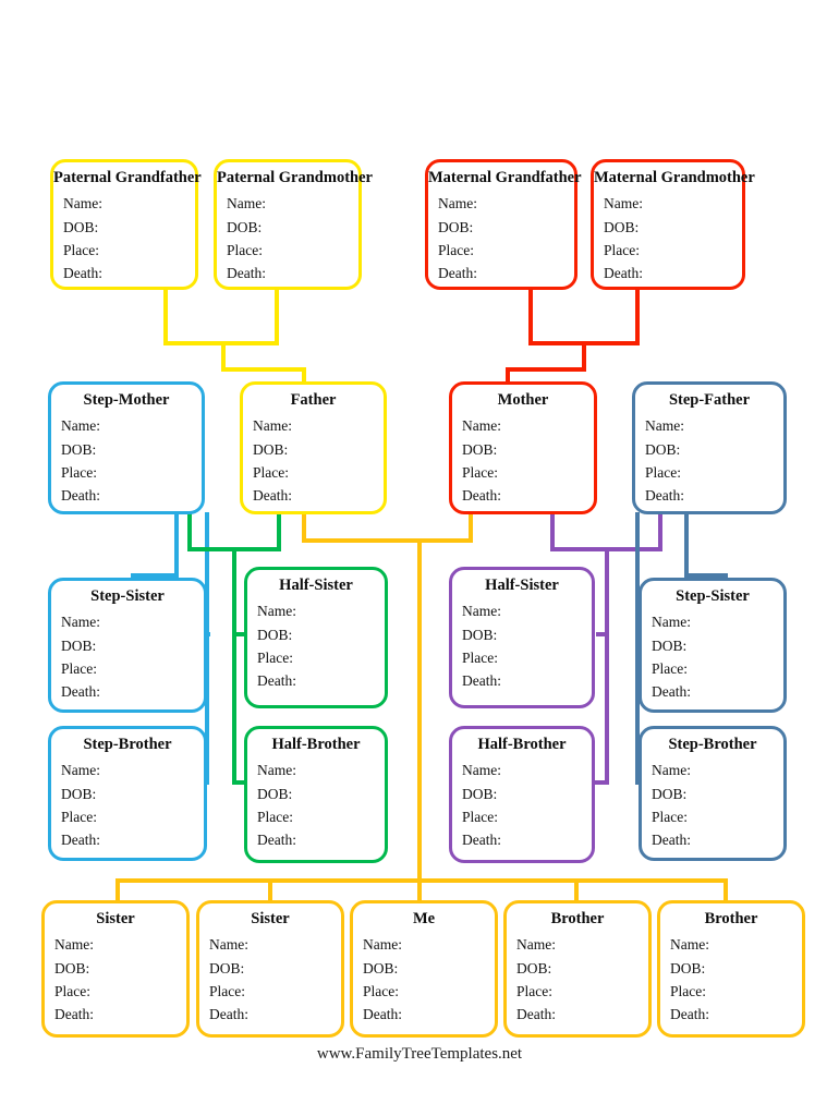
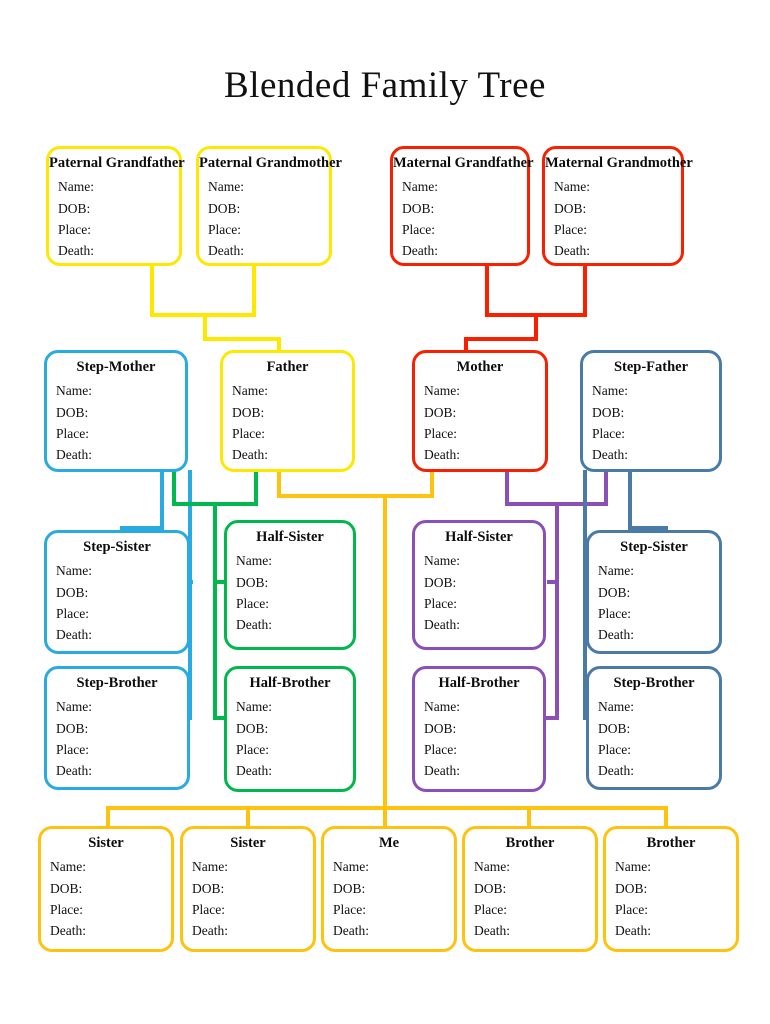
+ Blended Family Tree
  Paternal Grandfather
  Name:
  DOB:
  Place:
  Death:
  Paternal Grandmother
  Name:
  DOB:
  Place:
  Death:
  Maternal Grandfather
  Name:
  DOB:
  Place:
  Death:
  Maternal Grandmother
  Name:
  DOB:
  Place:
  Death:
  Step-Mother
  Name:
  DOB:
  Place:
  Death:
  Father
  Name:
  DOB:
  Place:
  Death:
  Mother
  Name:
  DOB:
  Place:
  Death:
  Step-Father
  Name:
  DOB:
  Place:
  Death:
  Step-Sister
  Name:
  DOB:
  Place:
  Death:
  Half-Sister
  Name:
  DOB:
  Place:
  Death:
  Half-Sister
  Name:
  DOB:
  Place:
  Death:
  Step-Sister
  Name:
  DOB:
  Place:
  Death:
  Step-Brother
  Name:
  DOB:
  Place:
  Death:
  Half-Brother
  Name:
  DOB:
  Place:
  Death:
  Half-Brother
  Name:
  DOB:
  Place:
  Death:
  Step-Brother
  Name:
  DOB:
  Place:
  Death:
  Sister
  Name:
  DOB:
  Place:
  Death:
  Sister
  Name:
  DOB:
  Place:
  Death:
  Me
  Name:
  DOB:
  Place:
  Death:
  Brother
  Name:
  DOB:
  Place:
  Death:
  Brother
  Name:
  DOB:
  Place:
  Death:
- www.FamilyTreeTemplates.net
